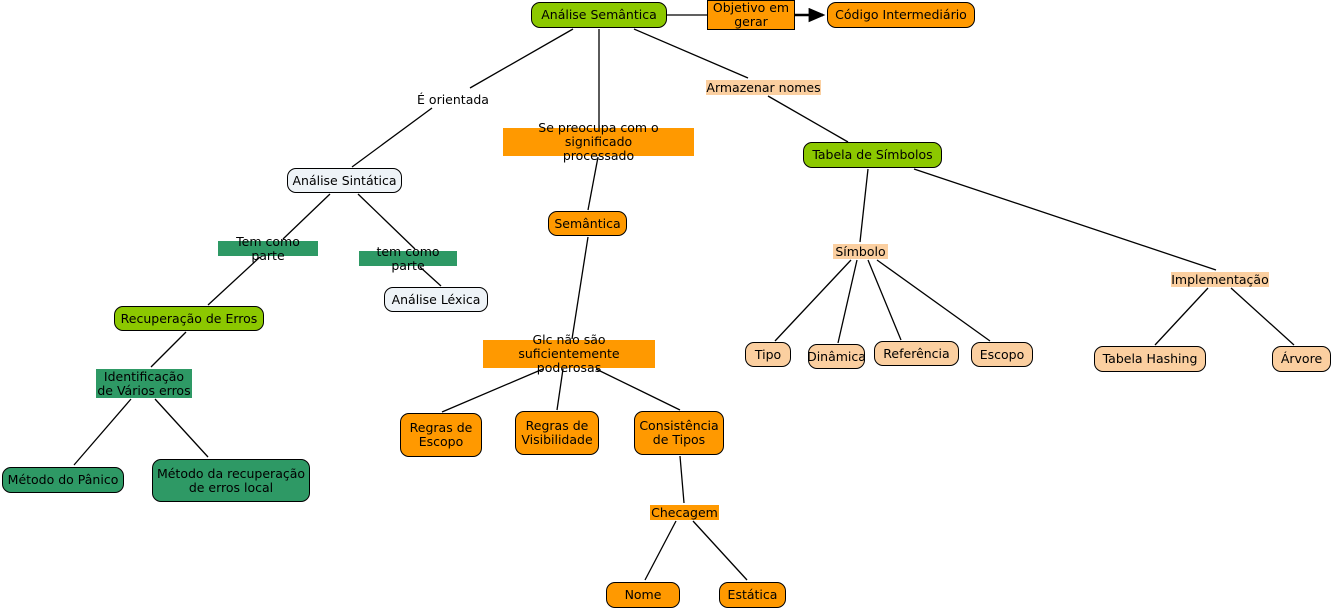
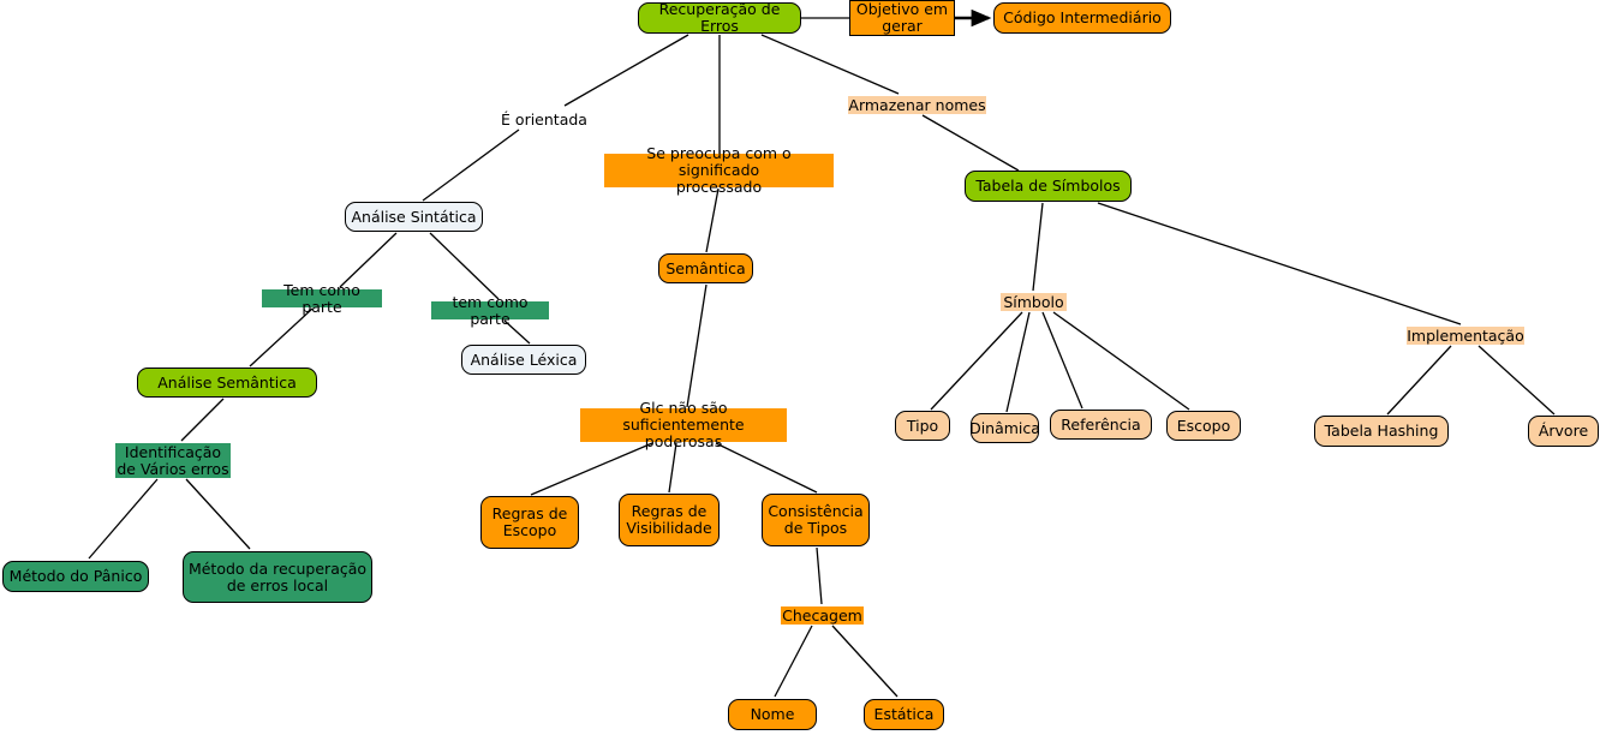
- Análise Semântica
+ Recuperação de Erros
  Objetivo em
  gerar
  Código Intermediário
  É orientada
  Armazenar nomes
  Se preocupa com o significado
  processado
  Análise Sintática
  Tabela de Símbolos
  Semântica
  Tem como parte
  tem como parte
  Símbolo
  Implementação
  Análise Léxica
- Recuperação de Erros
+ Análise Semântica
  Glc não são suficientemente
  poderosas
  Tipo
  Dinâmica
  Referência
  Escopo
  Tabela Hashing
  Árvore
  Identificação
  de Vários erros
  Regras de
  Escopo
  Regras de
  Visibilidade
  Consistência
  de Tipos
  Método do Pânico
  Método da recuperação
  de erros local
  Checagem
  Nome
  Estática
